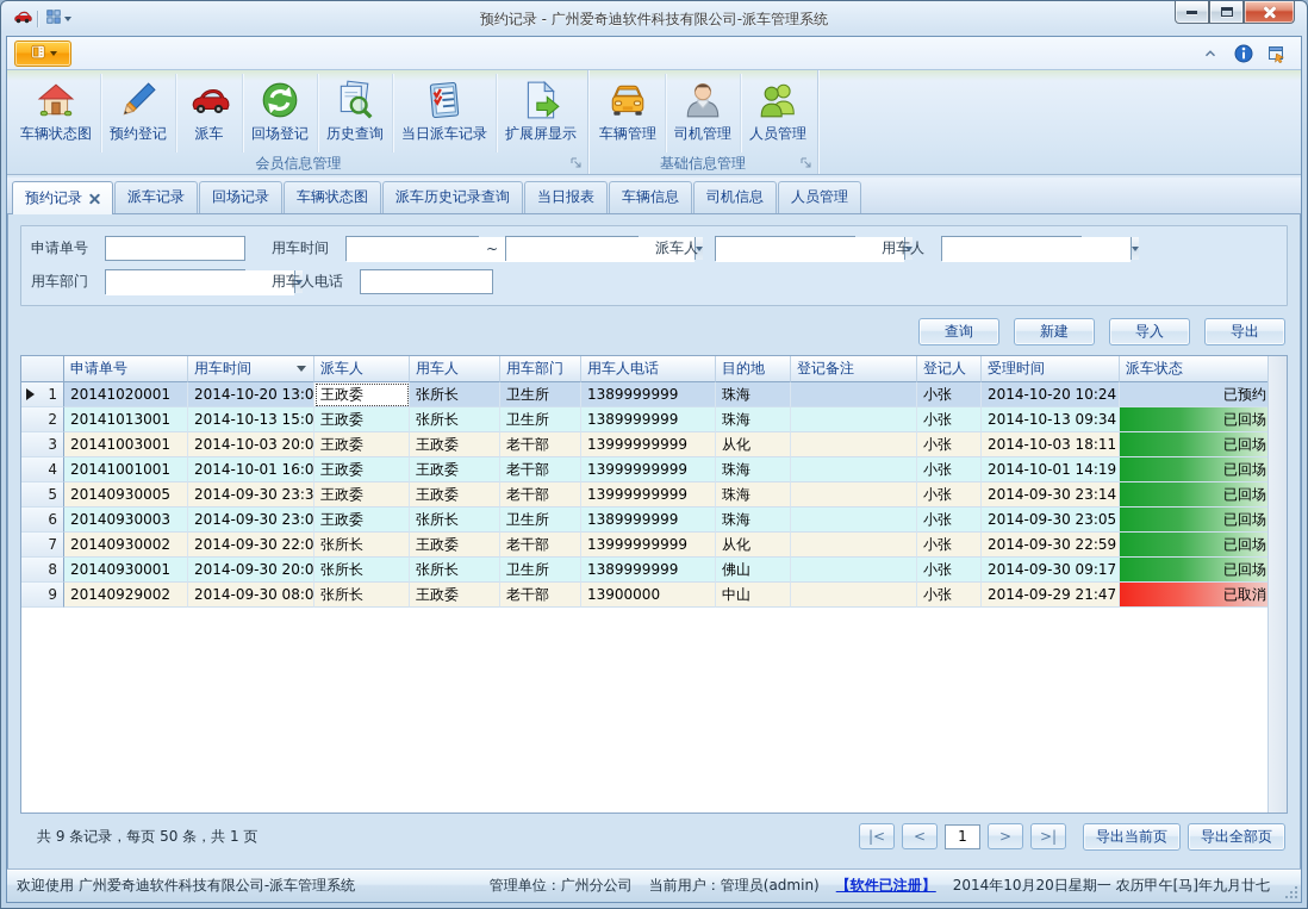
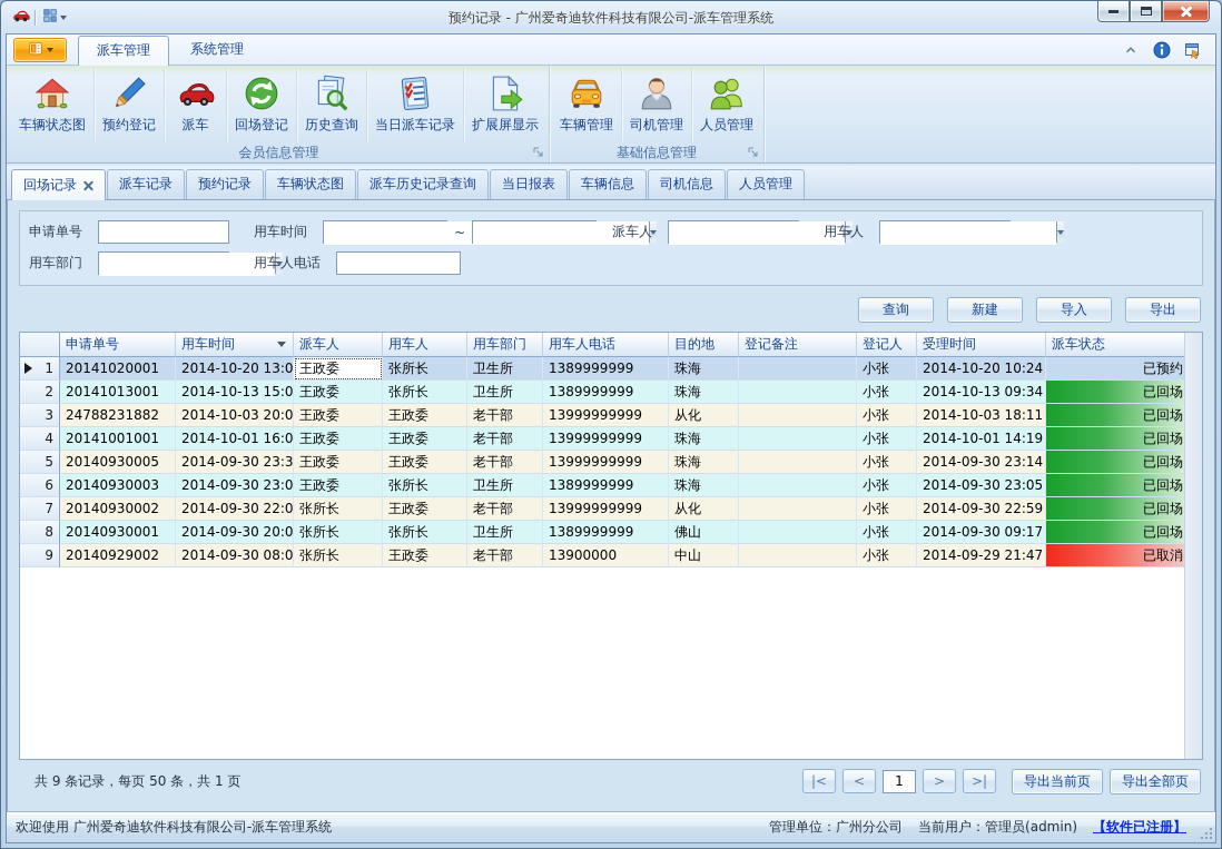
  预约记录 - 广州爱奇迪软件科技有限公司-派车管理系统
+ 派车管理
+ 系统管理
  车辆状态图
  预约登记
  派车
  回场登记
  历史查询
  当日派车记录
  扩展屏显示
  会员信息管理
  车辆管理
  司机管理
  人员管理
  基础信息管理
- 预约记录
+ 回场记录
  派车记录
- 回场记录
+ 预约记录
  车辆状态图
  派车历史记录查询
  当日报表
  车辆信息
  司机信息
  人员管理
  申请单号
  用车时间
  ~
  派车人
  用车人
  用车部门
  用车人电话
  查询
  新建
  导入
  导出
  	申请单号	用车时间	派车人	用车人	用车部门	用车人电话	目的地	登记备注	登记人	受理时间	派车状态
  1	20141020001	2014-10-20 13:0	王政委	张所长	卫生所	1389999999	珠海		小张	2014-10-20 10:24	已预约
  2	20141013001	2014-10-13 15:0	王政委	张所长	卫生所	1389999999	珠海		小张	2014-10-13 09:34	已回场
- 3	20141003001	2014-10-03 20:0	王政委	王政委	老干部	13999999999	从化		小张	2014-10-03 18:11	已回场
+ 3	24788231882	2014-10-03 20:0	王政委	王政委	老干部	13999999999	从化		小张	2014-10-03 18:11	已回场
  4	20141001001	2014-10-01 16:0	王政委	王政委	老干部	13999999999	珠海		小张	2014-10-01 14:19	已回场
  5	20140930005	2014-09-30 23:3	王政委	王政委	老干部	13999999999	珠海		小张	2014-09-30 23:14	已回场
  6	20140930003	2014-09-30 23:0	王政委	张所长	卫生所	1389999999	珠海		小张	2014-09-30 23:05	已回场
  7	20140930002	2014-09-30 22:0	张所长	王政委	老干部	13999999999	从化		小张	2014-09-30 22:59	已回场
  8	20140930001	2014-09-30 20:0	张所长	张所长	卫生所	1389999999	佛山		小张	2014-09-30 09:17	已回场
  9	20140929002	2014-09-30 08:0	张所长	王政委	老干部	13900000	中山		小张	2014-09-29 21:47	已取消
  共 9 条记录，每页 50 条，共 1 页
  |<
  <
  1
  >
  >|
  导出当前页
  导出全部页
  欢迎使用 广州爱奇迪软件科技有限公司-派车管理系统
  管理单位：广州分公司
  当前用户：管理员(admin)
  【软件已注册】
- 2014年10月20日星期一 农历甲午[马]年九月廿七
